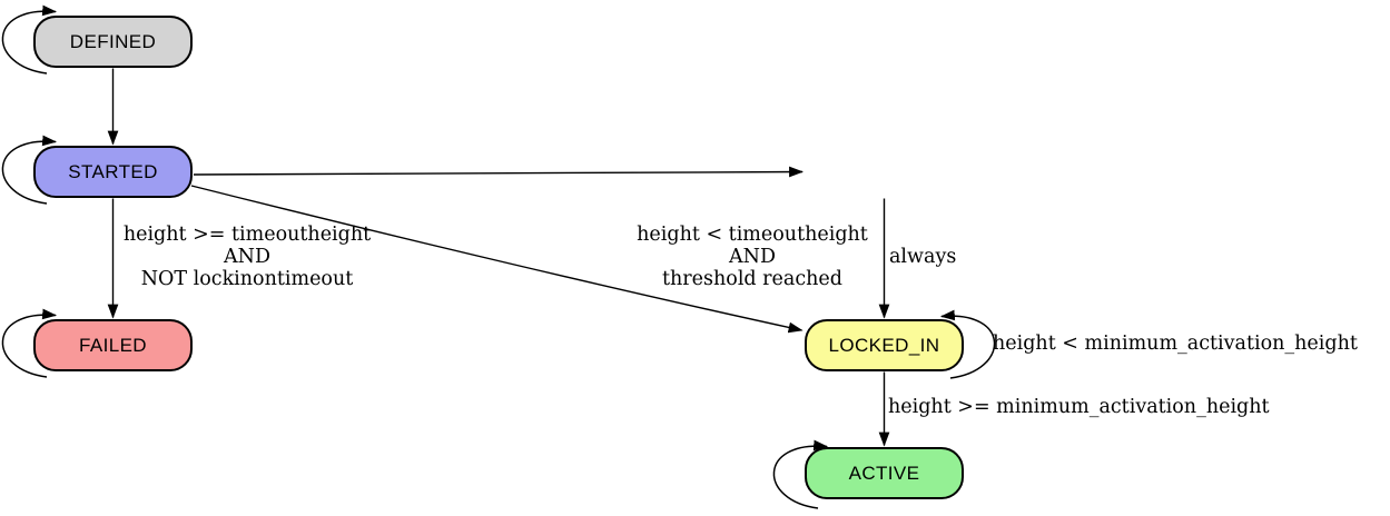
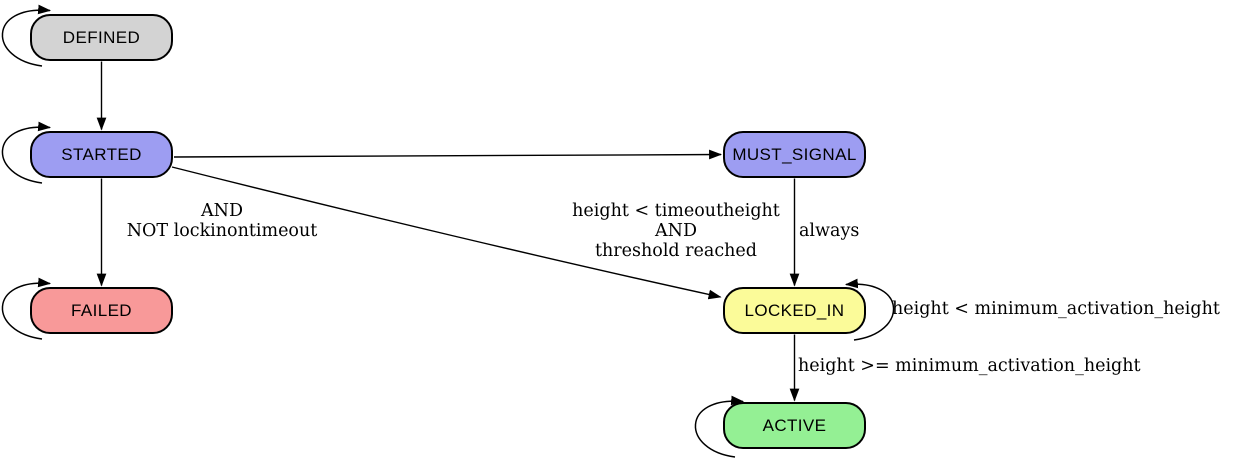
  DEFINED
  STARTED
+ MUST_SIGNAL
  FAILED
  LOCKED_IN
  ACTIVE
- height >= timeoutheight
  AND
  NOT lockinontimeout
  height < timeoutheight
  AND
  threshold reached
  always
  height < minimum_activation_height
  height >= minimum_activation_height
